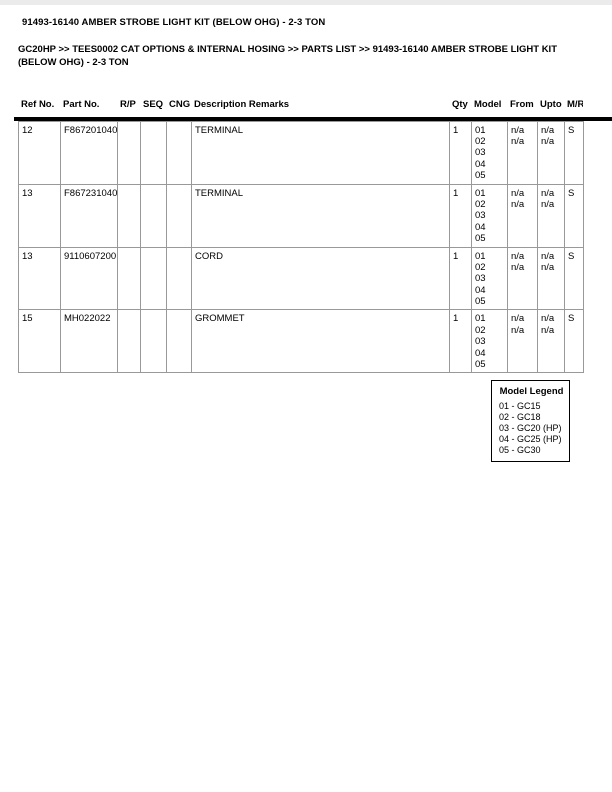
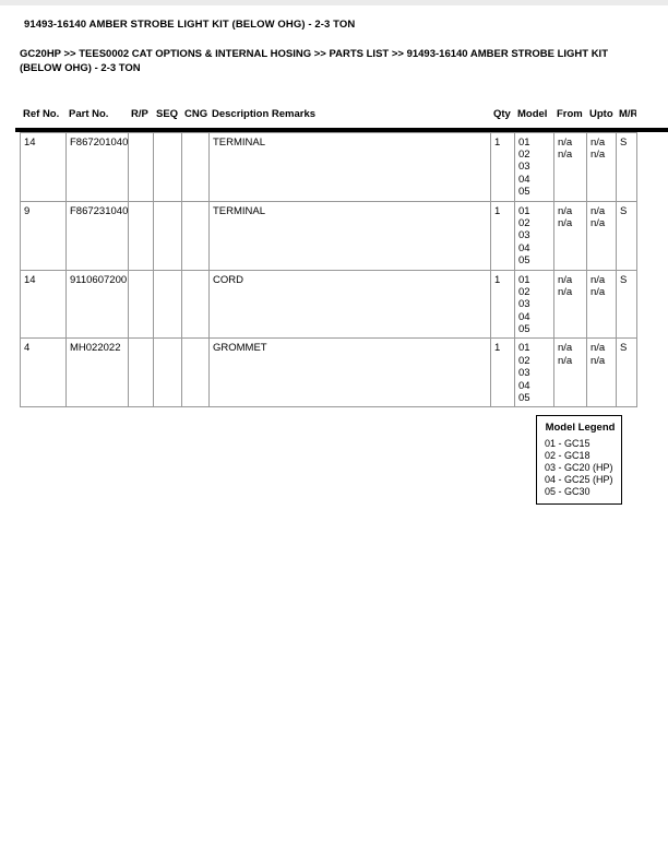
  91493-16140 AMBER STROBE LIGHT KIT (BELOW OHG) - 2-3 TON
  GC20HP >> TEES0002 CAT OPTIONS & INTERNAL HOSING >> PARTS LIST >> 91493-16140 AMBER STROBE LIGHT KIT (BELOW OHG) - 2-3 TON
  Ref No.	Part No.	R/P	SEQ	CNG	Description Remarks	Qty	Model	From	Upto	M/R
- 12	F867201040				TERMINAL	1	01 02 03 04 05	n/a n/a	n/a n/a	S
+ 14	F867201040				TERMINAL	1	01 02 03 04 05	n/a n/a	n/a n/a	S
- 13	F867231040				TERMINAL	1	01 02 03 04 05	n/a n/a	n/a n/a	S
+ 9	F867231040				TERMINAL	1	01 02 03 04 05	n/a n/a	n/a n/a	S
- 13	9110607200				CORD	1	01 02 03 04 05	n/a n/a	n/a n/a	S
+ 14	9110607200				CORD	1	01 02 03 04 05	n/a n/a	n/a n/a	S
- 15	MH022022				GROMMET	1	01 02 03 04 05	n/a n/a	n/a n/a	S
+ 4	MH022022				GROMMET	1	01 02 03 04 05	n/a n/a	n/a n/a	S
  Model Legend
  01 - GC15
  02 - GC18
  03 - GC20 (HP)
  04 - GC25 (HP)
  05 - GC30
